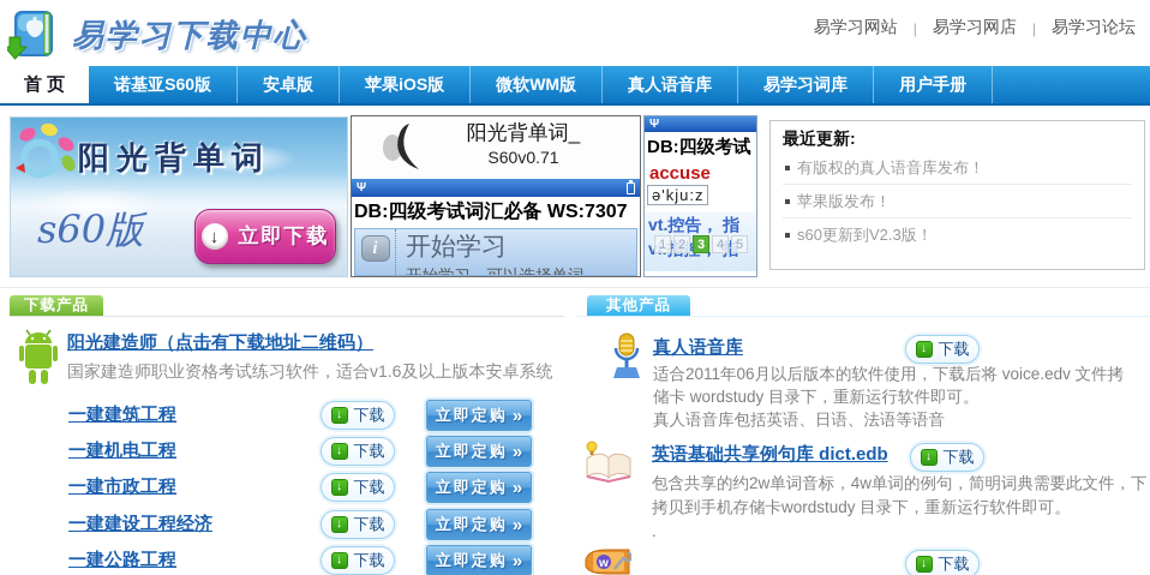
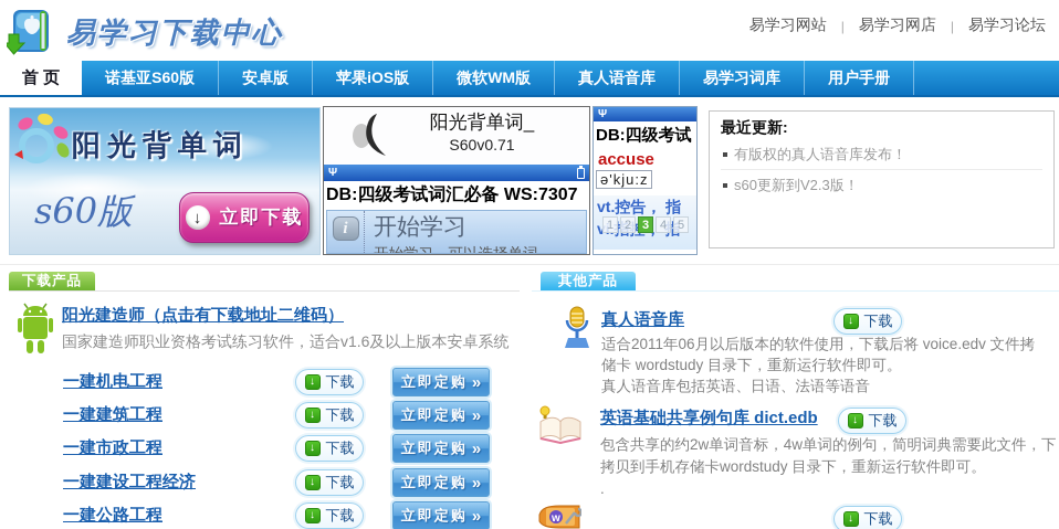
  易学习下载中心
  易学习网站
  |
  易学习网店
  |
  易学习论坛
  首 页
  诺基亚S60版
  安卓版
  苹果iOS版
  微软WM版
  真人语音库
  易学习词库
  用户手册
  阳光背单词
  s60版
  ↓
  立即下载
  阳光背单词_
  S60v0.71
  Ψ
  DB:四级考试词汇必备 WS:7307
  i
  开始学习
  Ψ
  DB:四级考试
  accuse
  ə'kju:z
  vt.控告， 指
  vi.指 指
  1
  2
  3
  4
  5
  最近更新:
  有版权的真人语音库发布！
- 苹果版发布！
  s60更新到V2.3版！
  下载产品
  其他产品
  阳光建造师（点击有下载地址二维码）
  国家建造师职业资格考试练习软件，适合v1.6及以上版本安卓系统
- 一建建筑工程
+ 一建机电工程
  ↓
  下载
  立即定购
  »
- 一建机电工程
+ 一建建筑工程
  ↓
  下载
  立即定购
  »
  一建市政工程
  ↓
  下载
  立即定购
  »
  一建建设工程经济
  ↓
  下载
  立即定购
  »
  一建公路工程
  ↓
  下载
  立即定购
  »
  真人语音库
  ↓
  下载
  适合2011年06月以后版本的软件使用，下载后将 voice.edv 文件拷
  储卡 wordstudy 目录下，重新运行软件即可。
  真人语音库包括英语、日语、法语等语音
  英语基础共享例句库 dict.edb
  ↓
  下载
  包含共享的约2w单词音标，4w单词的例句，简明词典需要此文件，下
  拷贝到手机存储卡wordstudy 目录下，重新运行软件即可。
  .
  w
  ↓
  下载
